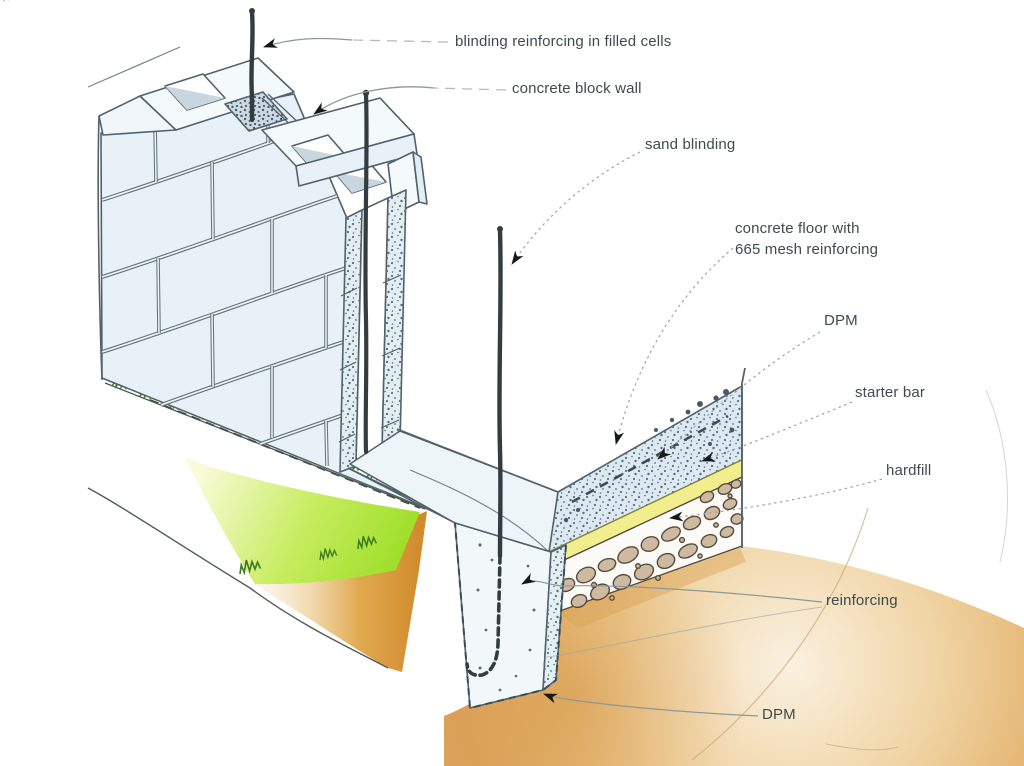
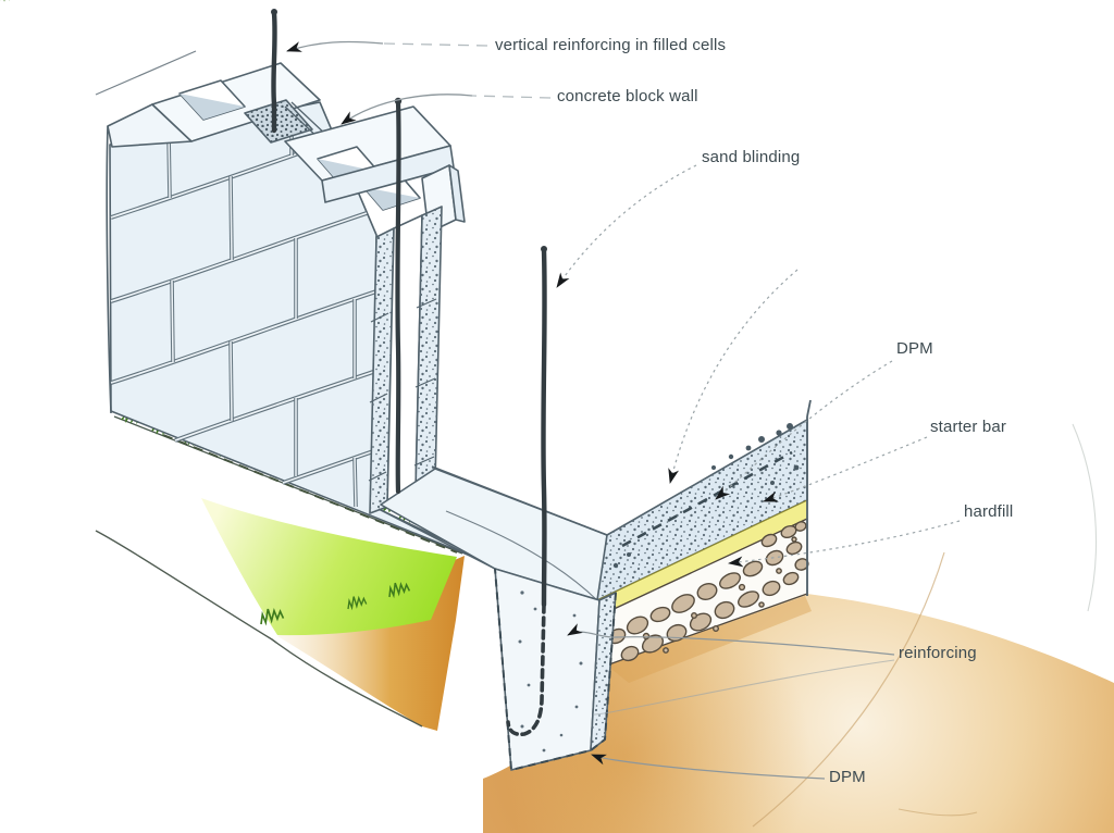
- blinding reinforcing in filled cells
+ vertical reinforcing in filled cells
  concrete block wall
  sand blinding
- concrete floor with
- 665 mesh reinforcing
  DPM
  starter bar
  hardfill
  reinforcing
  DPM
